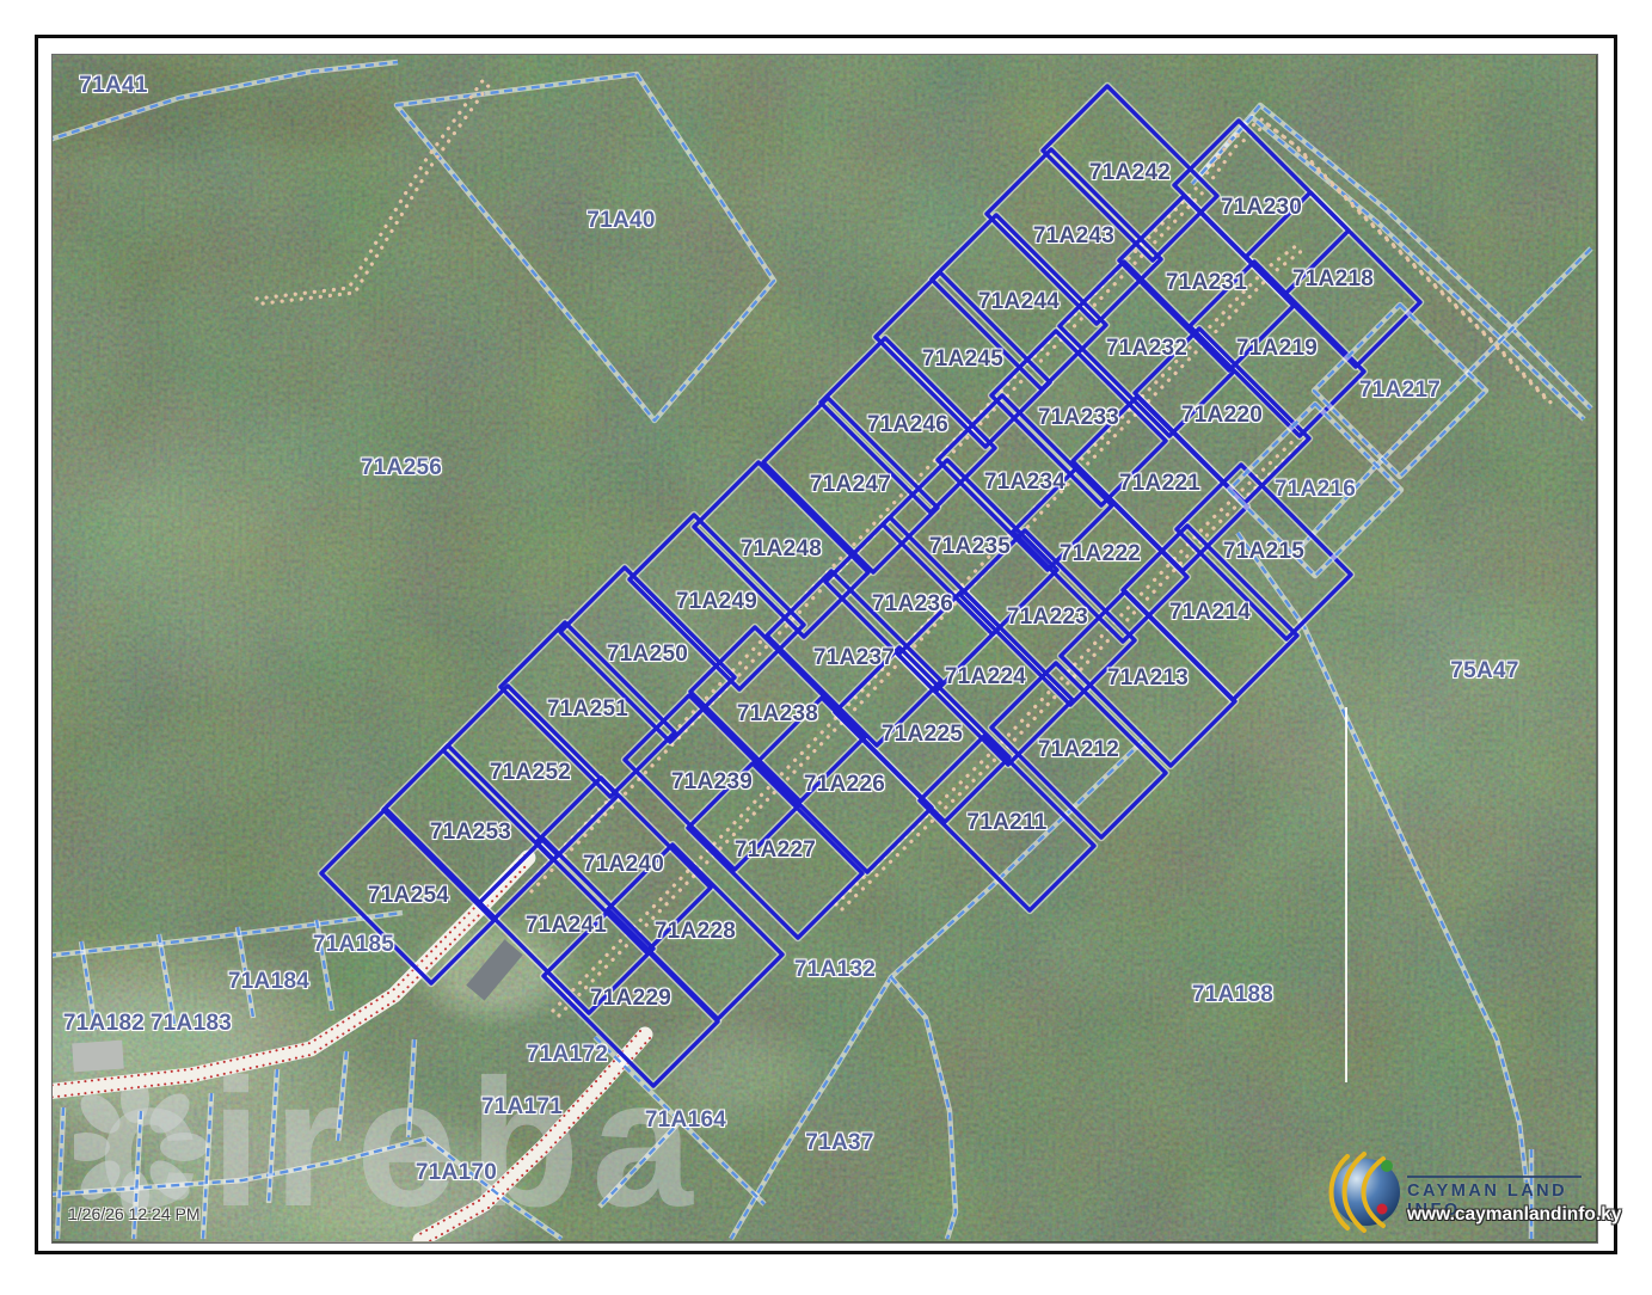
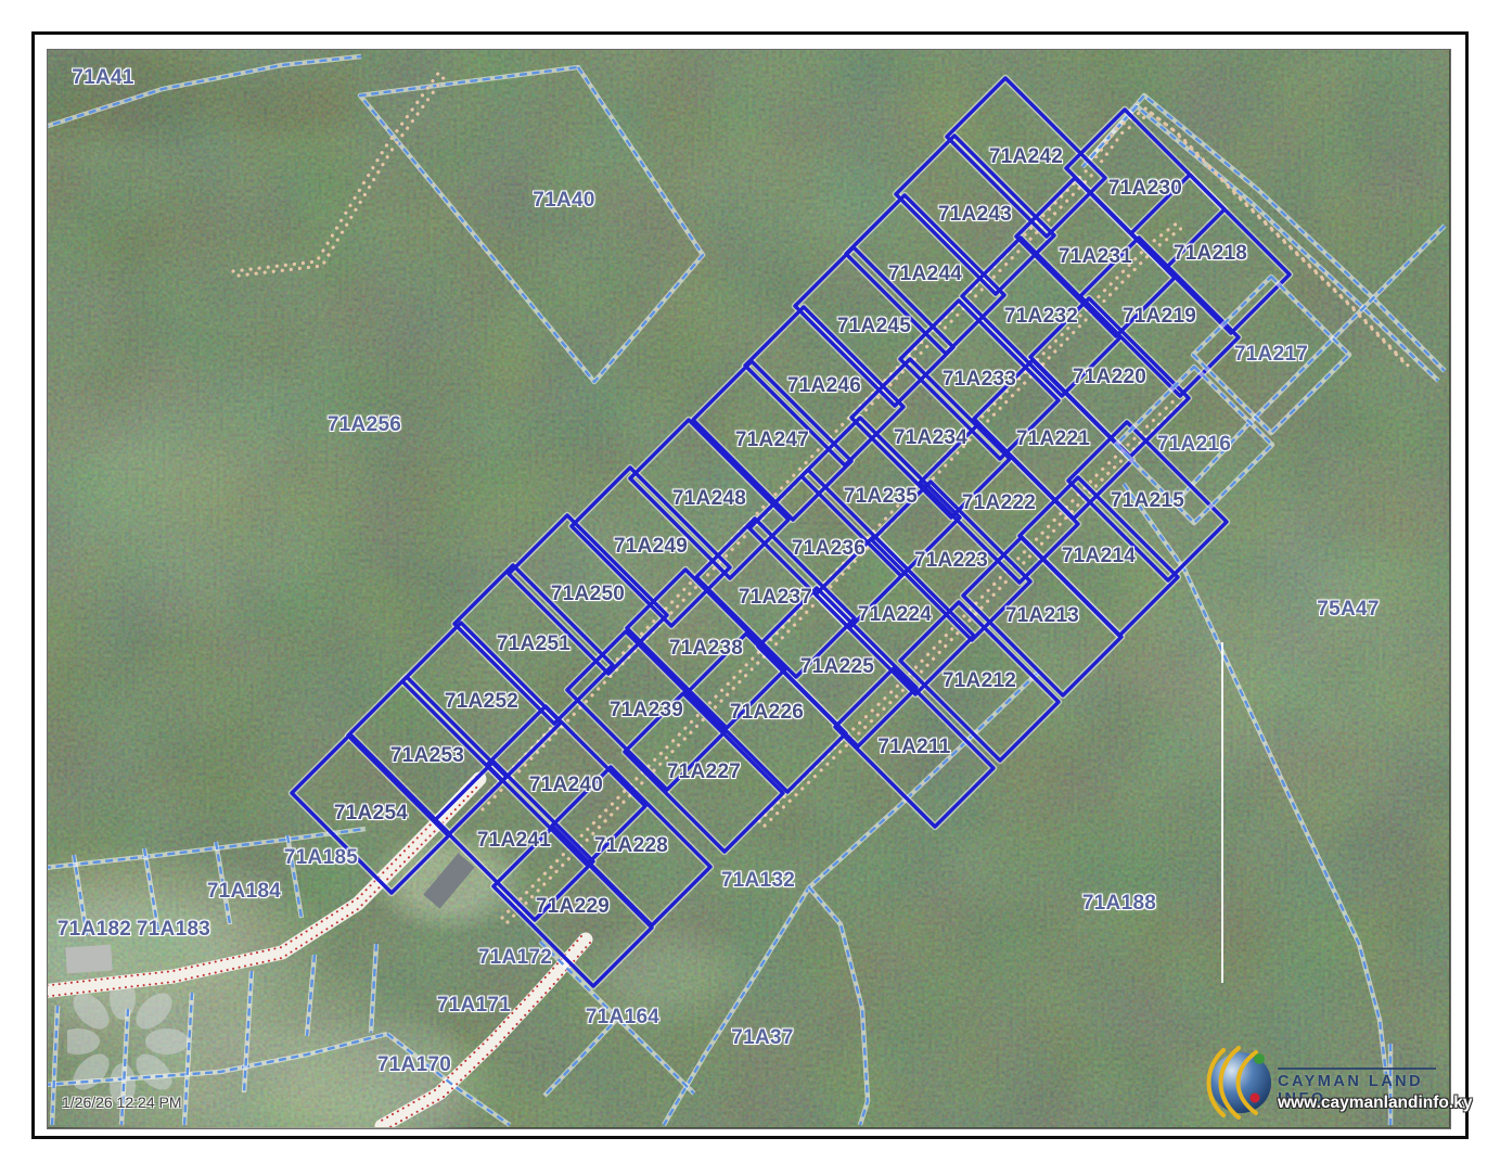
- cireba
  71A242
  71A243
  71A244
  71A245
  71A246
  71A247
  71A248
  71A249
  71A250
  71A251
  71A252
  71A253
  71A254
  71A230
  71A231
  71A232
  71A233
  71A234
  71A235
  71A236
  71A237
  71A238
  71A239
  71A240
  71A241
  71A218
  71A219
  71A220
  71A221
  71A222
  71A223
  71A224
  71A225
  71A226
  71A227
  71A228
  71A229
  71A215
  71A214
  71A213
  71A212
  71A211
  71A41
  71A40
  71A256
  71A217
  71A216
  75A47
  71A185
  71A184
  71A183
  71A182
  71A132
  71A188
  71A172
  71A171
  71A164
  71A170
  71A37
  1/26/26 12:24 PM
  CAYMAN LAND INFO
  www.caymanlandinfo.ky
